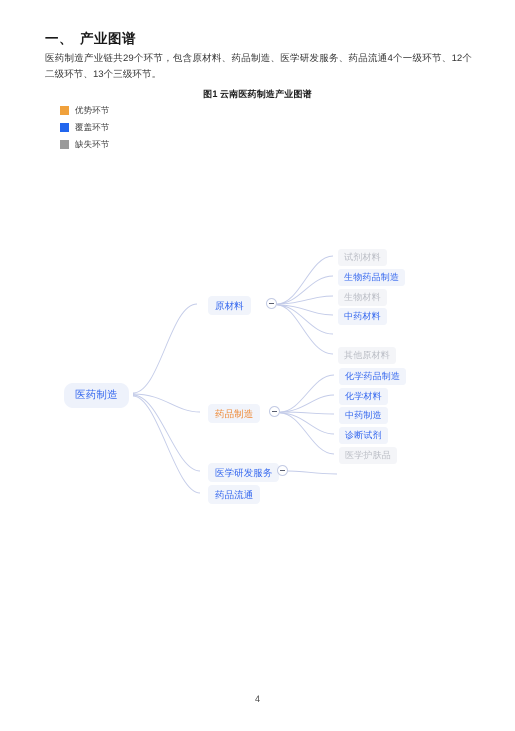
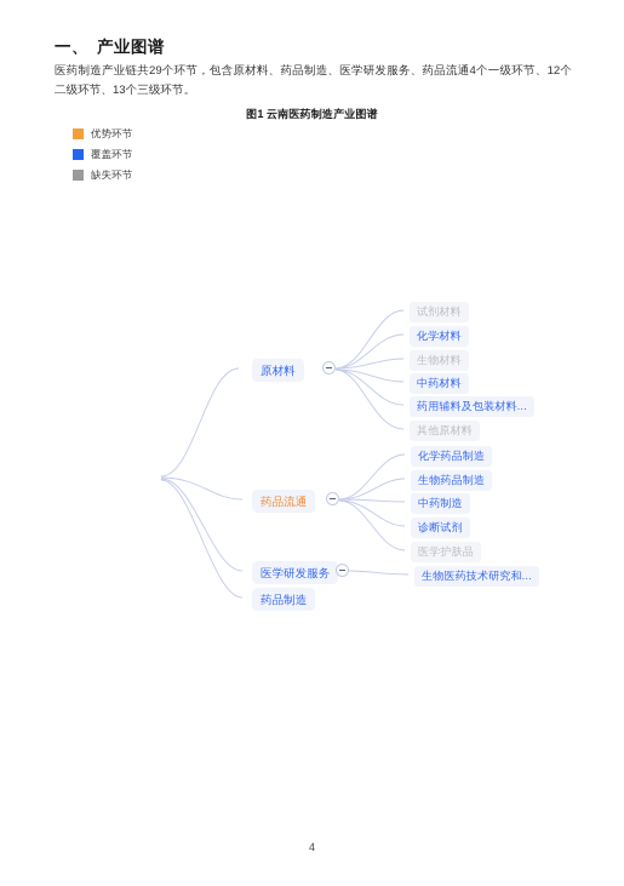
  一、 产业图谱
  医药制造产业链共29个环节，包含原材料、药品制造、医学研发服务、药品流通4个一级环节、12个二级环节、13个三级环节。
  图1 云南医药制造产业图谱
  4
  优势环节
  覆盖环节
  缺失环节
- 医药制造
  原材料
- 药品制造
+ 药品流通
  医学研发服务
- 药品流通
+ 药品制造
  试剂材料
- 生物药品制造
+ 化学材料
  生物材料
  中药材料
+ 药用辅料及包装材料...
  其他原材料
  化学药品制造
- 化学材料
+ 生物药品制造
  中药制造
  诊断试剂
  医学护肤品
+ 生物医药技术研究和...
